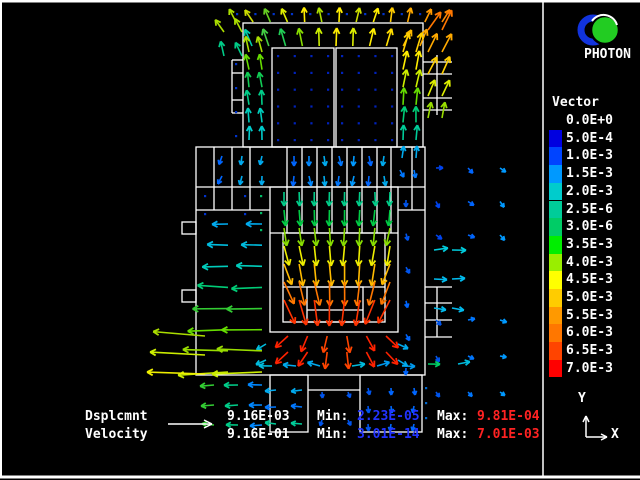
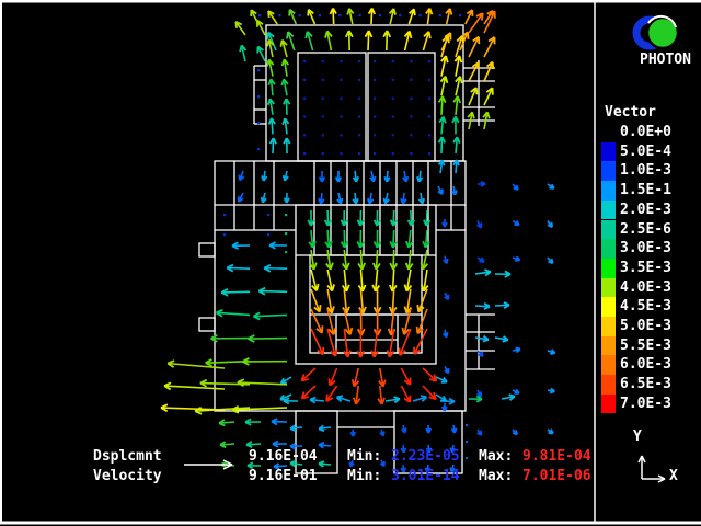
  PHOTON
  Vector
  0.0E+0
  5.0E-4
  1.0E-3
- 1.5E-3
+ 1.5E-1
  2.0E-3
  2.5E-6
- 3.0E-6
+ 3.0E-3
  3.5E-3
  4.0E-3
  4.5E-3
  5.0E-3
  5.5E-3
  6.0E-3
  6.5E-3
  7.0E-3
  Y
  X
  Dsplcmnt
- 9.16E-03
+ 9.16E-04
  Min:
  2.23E-05
  Max:
  9.81E-04
  Velocity
  9.16E-01
  Min:
  3.01E-14
  Max:
- 7.01E-03
+ 7.01E-06
